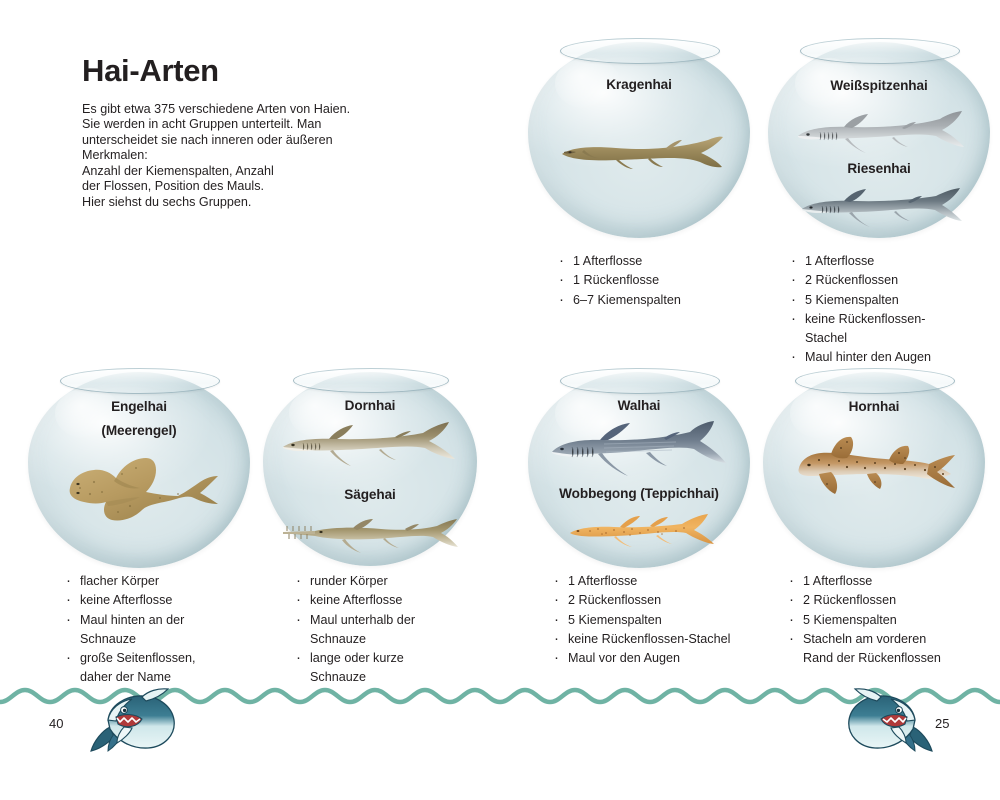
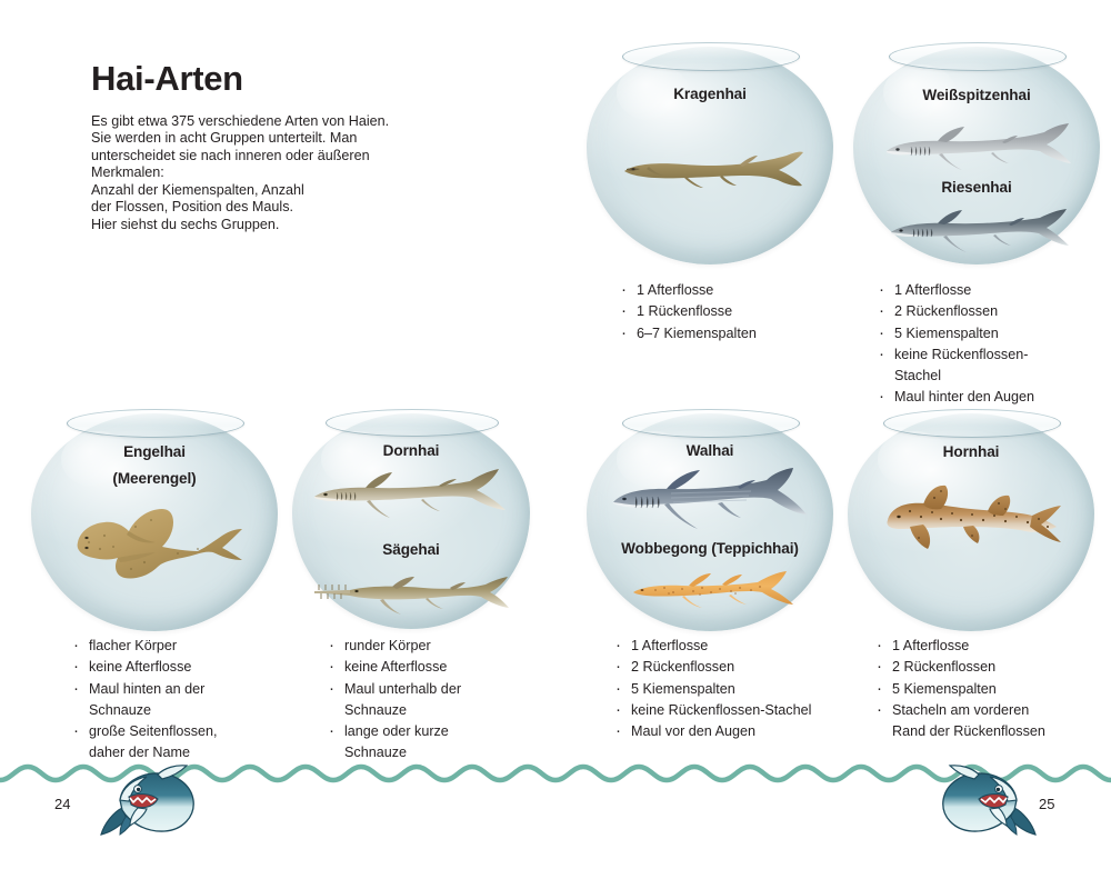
  Hai-Arten
  Es gibt etwa 375 verschiedene Arten von Haien.
  Sie werden in acht Gruppen unterteilt. Man
  unterscheidet sie nach inneren oder äußeren
  Merkmalen:
  Anzahl der Kiemenspalten, Anzahl
  der Flossen, Position des Mauls.
  Hier siehst du sechs Gruppen.
  Kragenhai
  1 Afterflosse
  1 Rückenflosse
  6–7 Kiemenspalten
  Weißspitzenhai
  Riesenhai
  1 Afterflosse
  2 Rückenflossen
  5 Kiemenspalten
  keine Rückenflossen-
  Stachel
  Maul hinter den Augen
  Engelhai
  (Meerengel)
  flacher Körper
  keine Afterflosse
  Maul hinten an der
  Schnauze
  große Seitenflossen,
  daher der Name
  Dornhai
  Sägehai
  runder Körper
  keine Afterflosse
  Maul unterhalb der
  Schnauze
  lange oder kurze
  Schnauze
  Walhai
  Wobbegong (Teppichhai)
  1 Afterflosse
  2 Rückenflossen
  5 Kiemenspalten
  keine Rückenflossen-Stachel
  Maul vor den Augen
  Hornhai
  1 Afterflosse
  2 Rückenflossen
  5 Kiemenspalten
  Stacheln am vorderen
  Rand der Rückenflossen
- 40
+ 24
  25
